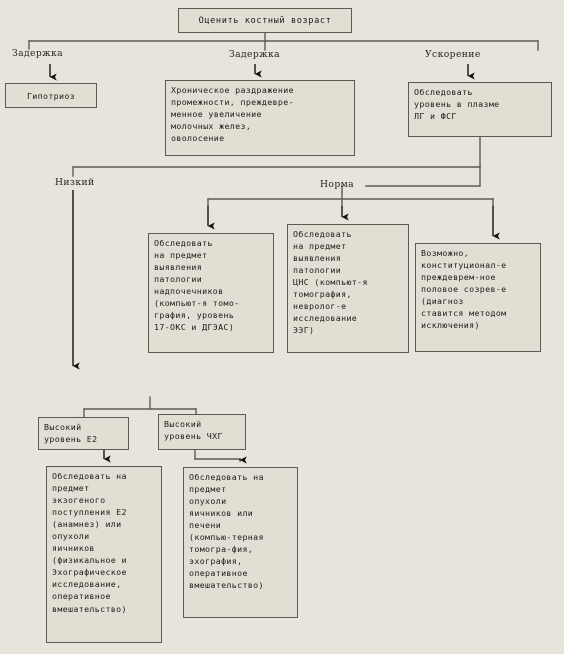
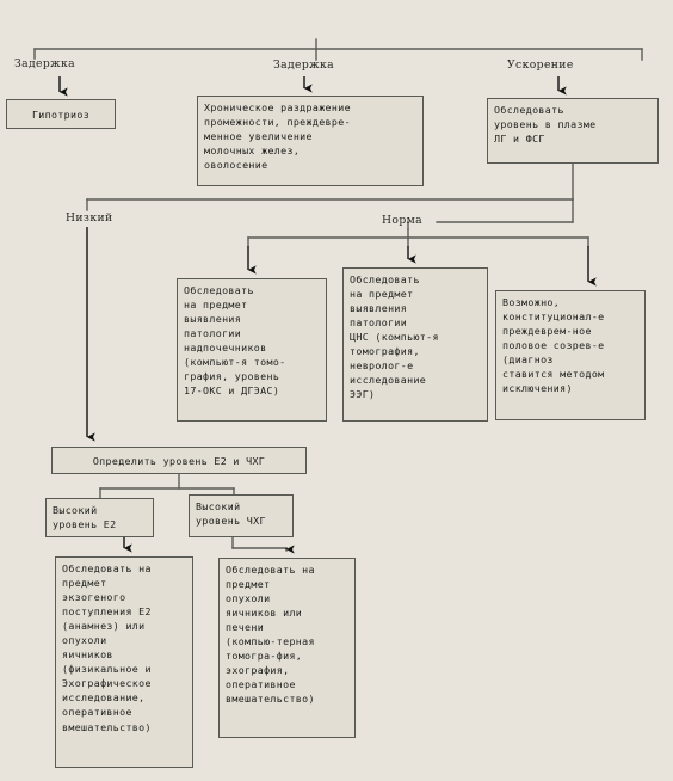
- Оценить костный возраст
  Задержка
  Задержка
  Ускорение
  Гипотриоз
  Хроническое раздражение
  промежности, преждевре-
  менное увеличение
  молочных желез,
  оволосение
  Обследовать
  уровень в плазме
  ЛГ и ФСГ
  Низкий
  Норма
  Обследовать
  на предмет
  выявления
  патологии
  надпочечников
  (компьют-я томо-
  графия, уровень
  17-ОКС и ДГЭАС)
  Обследовать
  на предмет
  выявления
  патологии
  ЦНС (компьют-я
  томография,
  невролог-е
  исследование
  ЭЭГ)
  Возможно,
  конституционал-е
  преждеврем-ное
  половое созрев-е
  (диагноз
  ставится методом
  исключения)
+ Определить уровень Е2 и ЧХГ
  Высокий
  уровень Е2
  Высокий
  уровень ЧХГ
  Обследовать на
  предмет
  экзогеного
  поступления Е2
  (анамнез) или
  опухоли
  яичников
  (физикальное и
  Эхографическое
  исследование,
  оперативное
  вмешательство)
  Обследовать на
  предмет
  опухоли
  яичников или
  печени
  (компью-терная
  томогра-фия,
  эхография,
  оперативное
  вмешательство)
